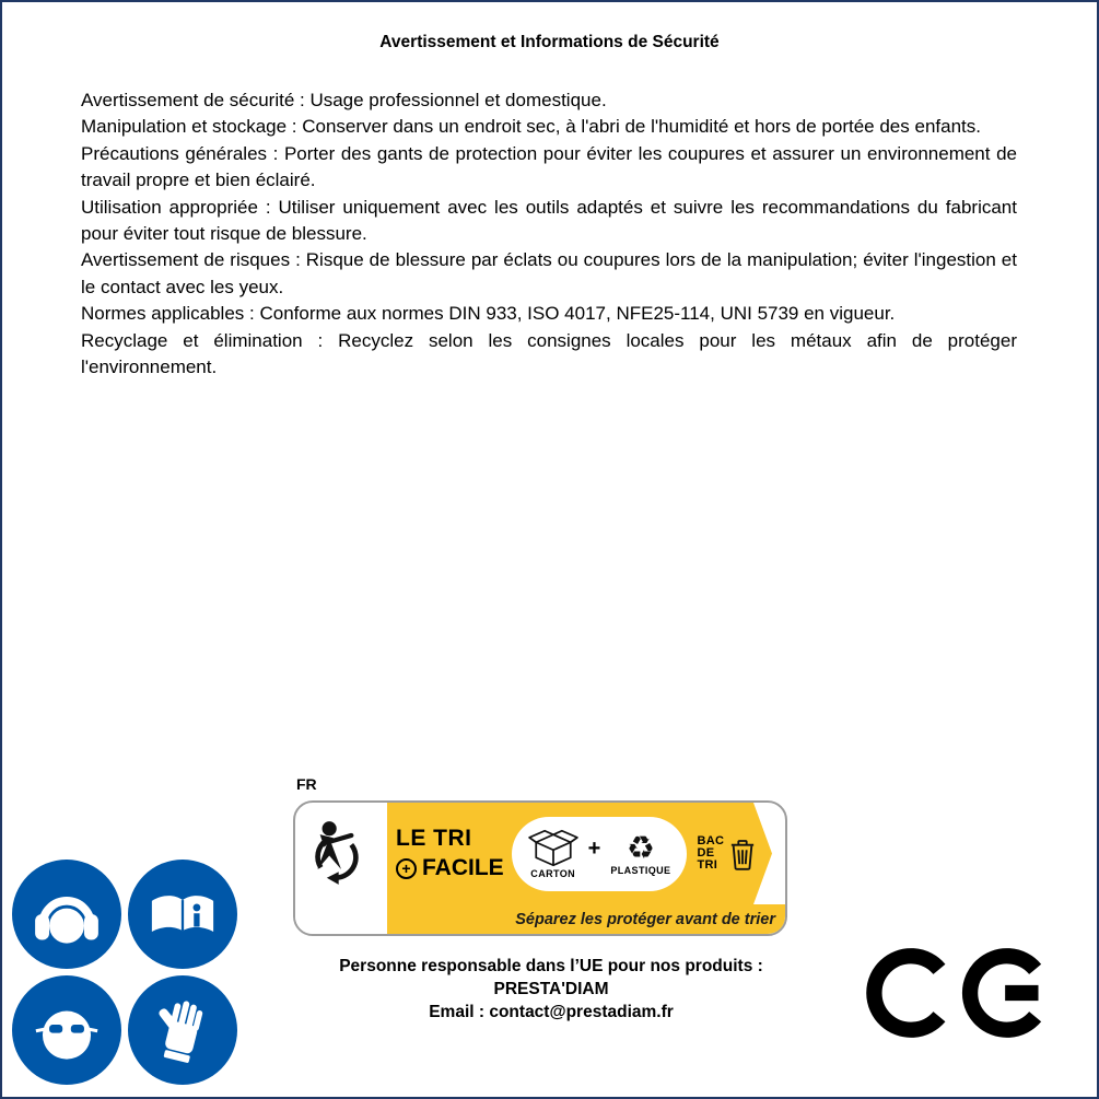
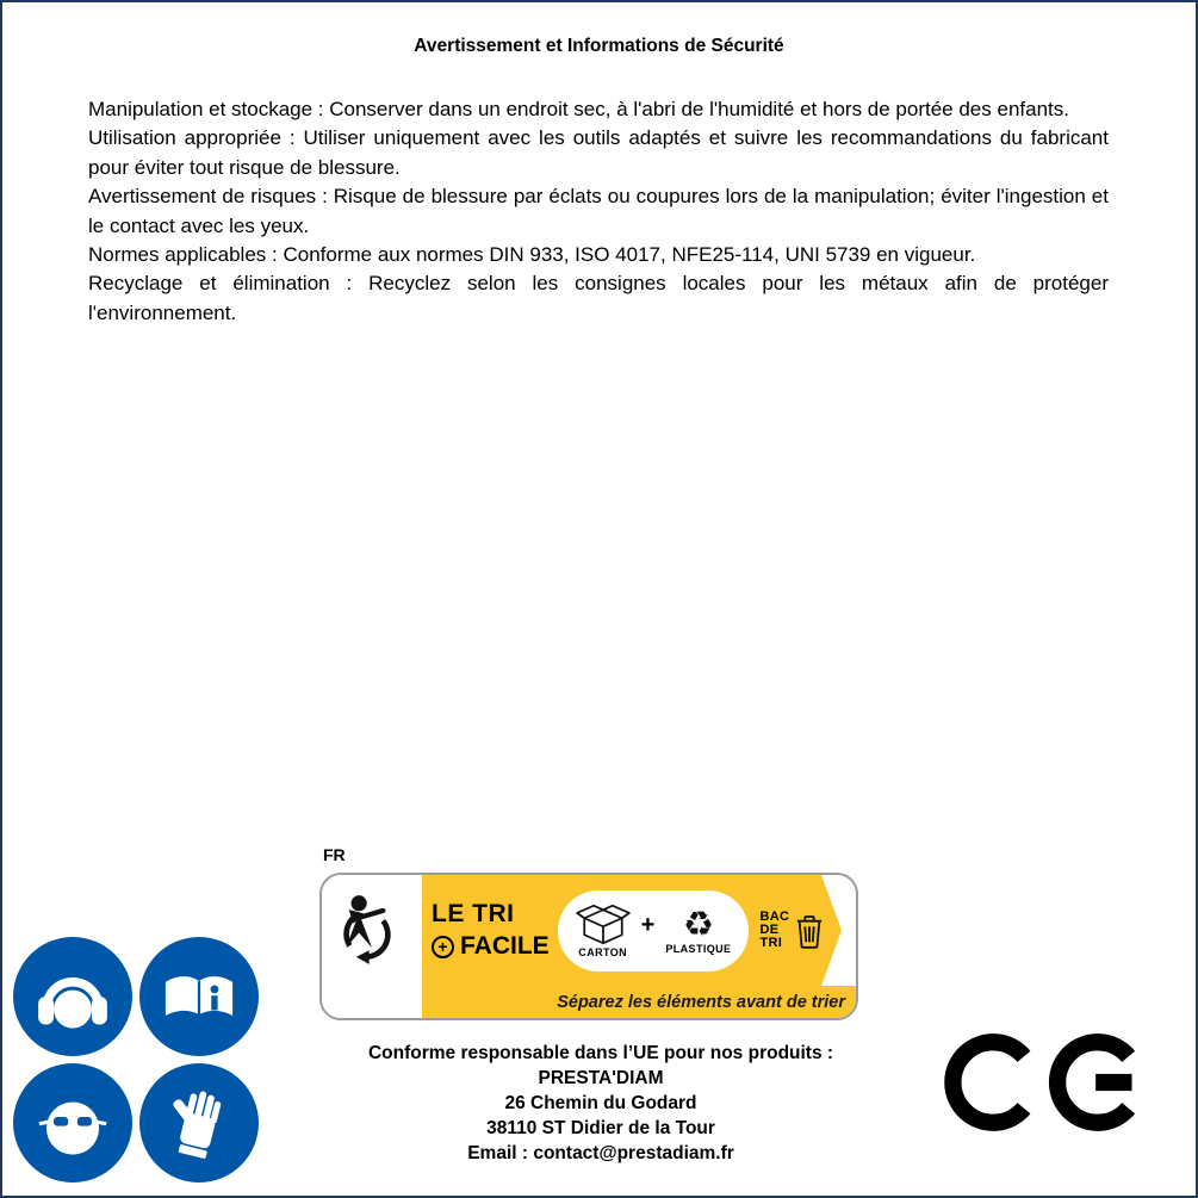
  Avertissement et Informations de Sécurité
- Avertissement de sécurité : Usage professionnel et domestique.
  Manipulation et stockage : Conserver dans un endroit sec, à l'abri de l'humidité et hors de portée des enfants.
- Précautions générales : Porter des gants de protection pour éviter les coupures et assurer un environnement de travail propre et bien éclairé.
  Utilisation appropriée : Utiliser uniquement avec les outils adaptés et suivre les recommandations du fabricant pour éviter tout risque de blessure.
  Avertissement de risques : Risque de blessure par éclats ou coupures lors de la manipulation; éviter l'ingestion et le contact avec les yeux.
  Normes applicables : Conforme aux normes DIN 933, ISO 4017, NFE25-114, UNI 5739 en vigueur.
  Recyclage et élimination : Recyclez selon les consignes locales pour les métaux afin de protéger l'environnement.
  FR
  LE TRI
  +
  FACILE
  CARTON
  +
  ♻
  PLASTIQUE
  BAC
  DE
  TRI
- Séparez les protéger avant de trier
+ Séparez les éléments avant de trier
- Personne responsable dans l’UE pour nos produits :
+ Conforme responsable dans l’UE pour nos produits :
  PRESTA'DIAM
+ 26 Chemin du Godard
+ 38110 ST Didier de la Tour
  Email : contact@prestadiam.fr
